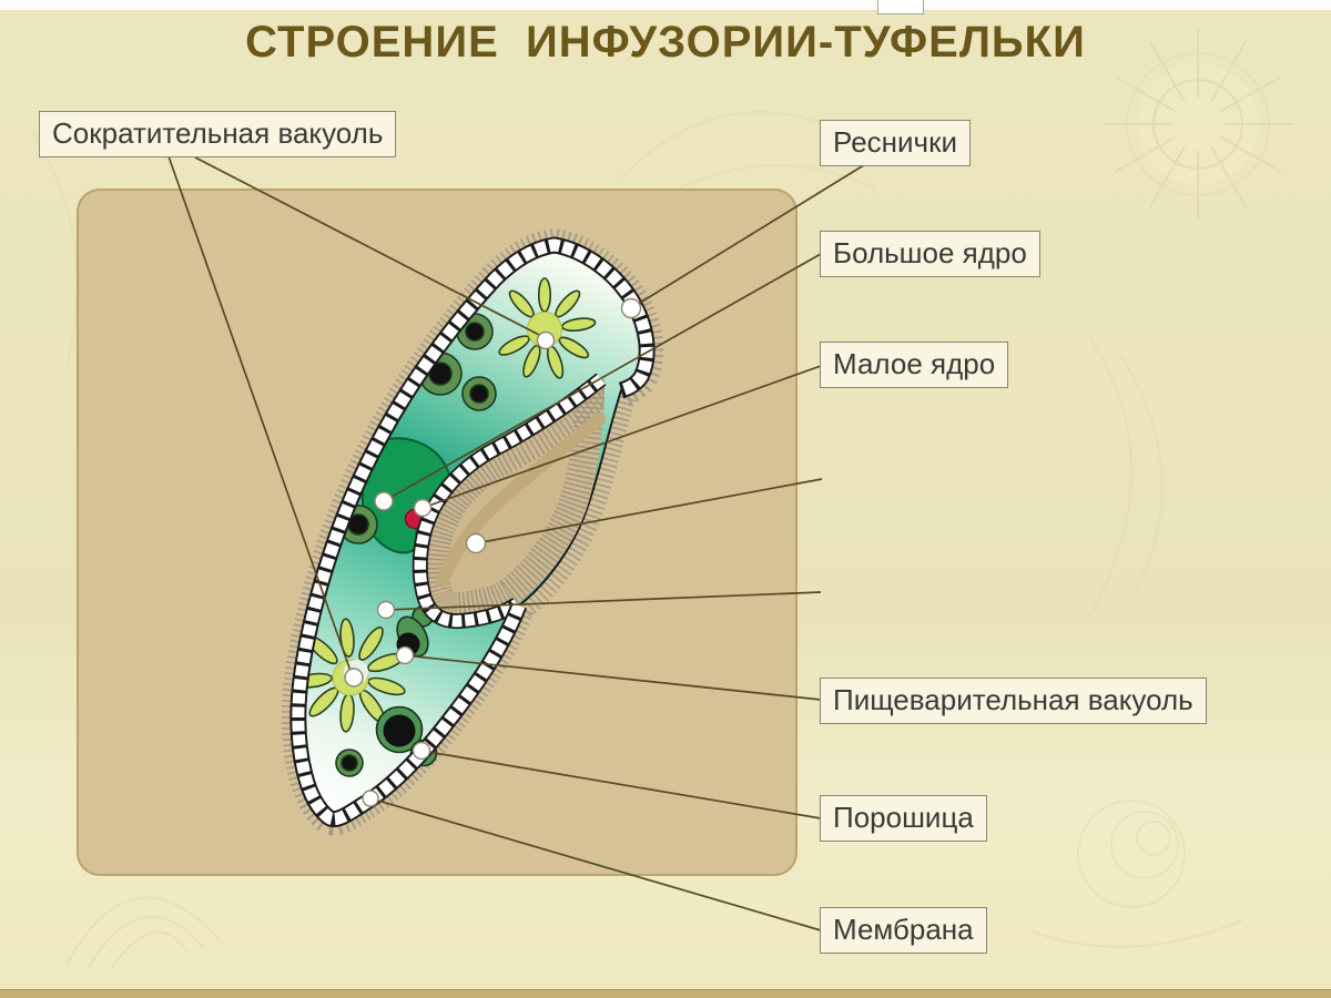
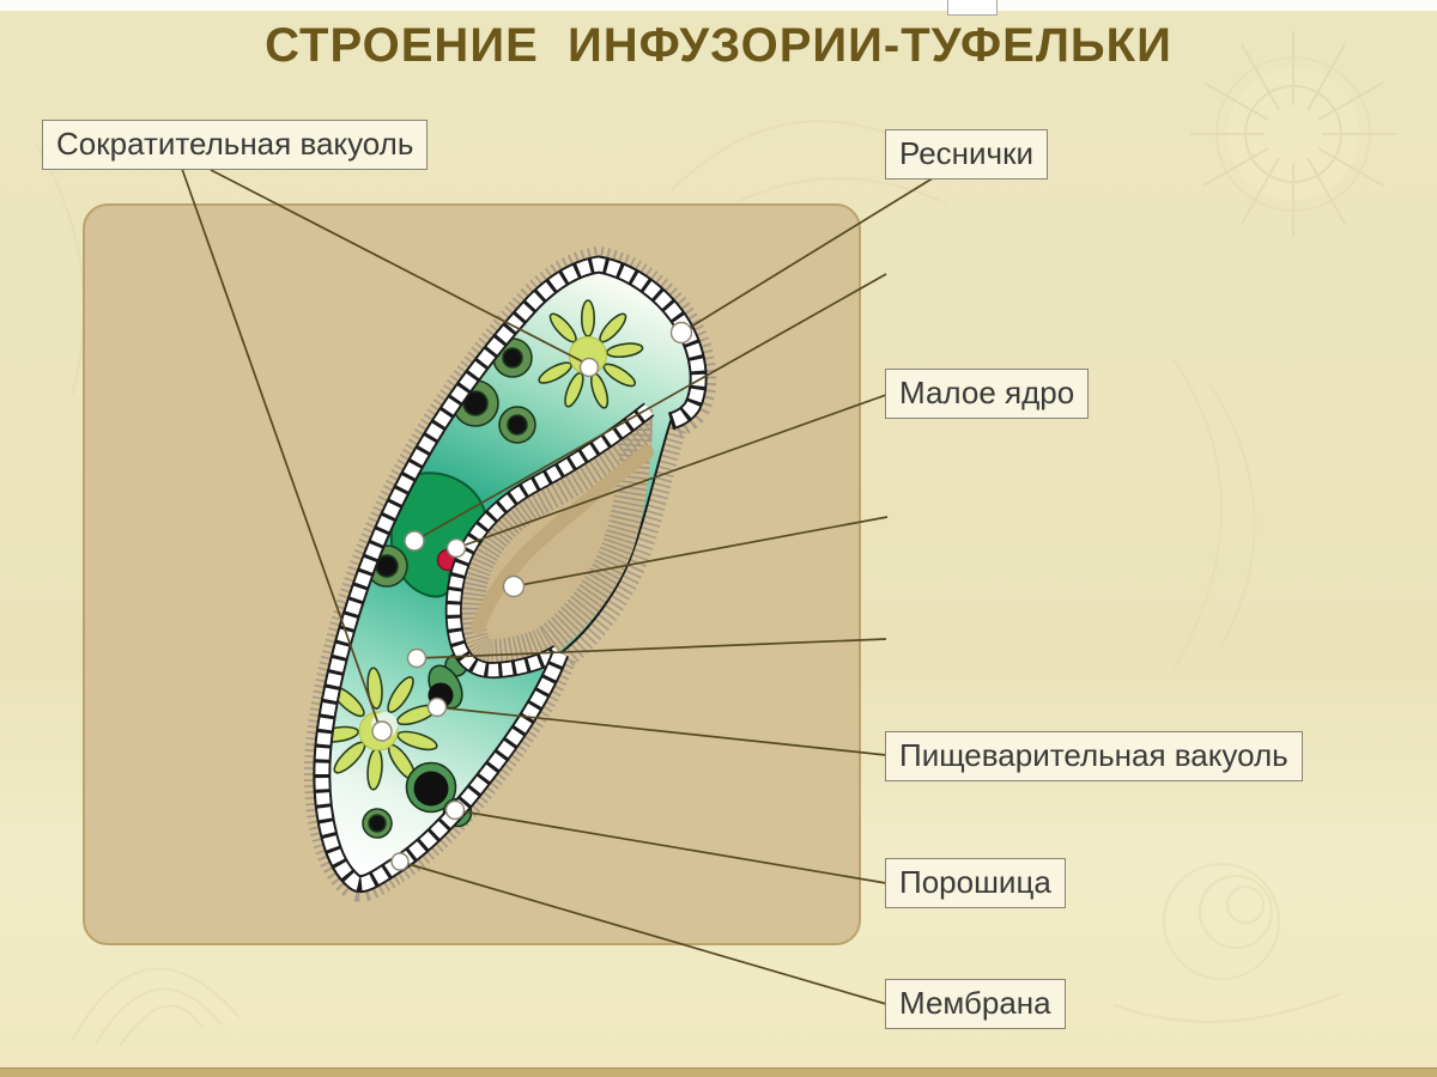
  СТРОЕНИЕ ИНФУЗОРИИ-ТУФЕЛЬКИ
  Сократительная вакуоль
  Реснички
- Большое ядро
  Малое ядро
  Пищеварительная вакуоль
  Порошица
  Мембрана
